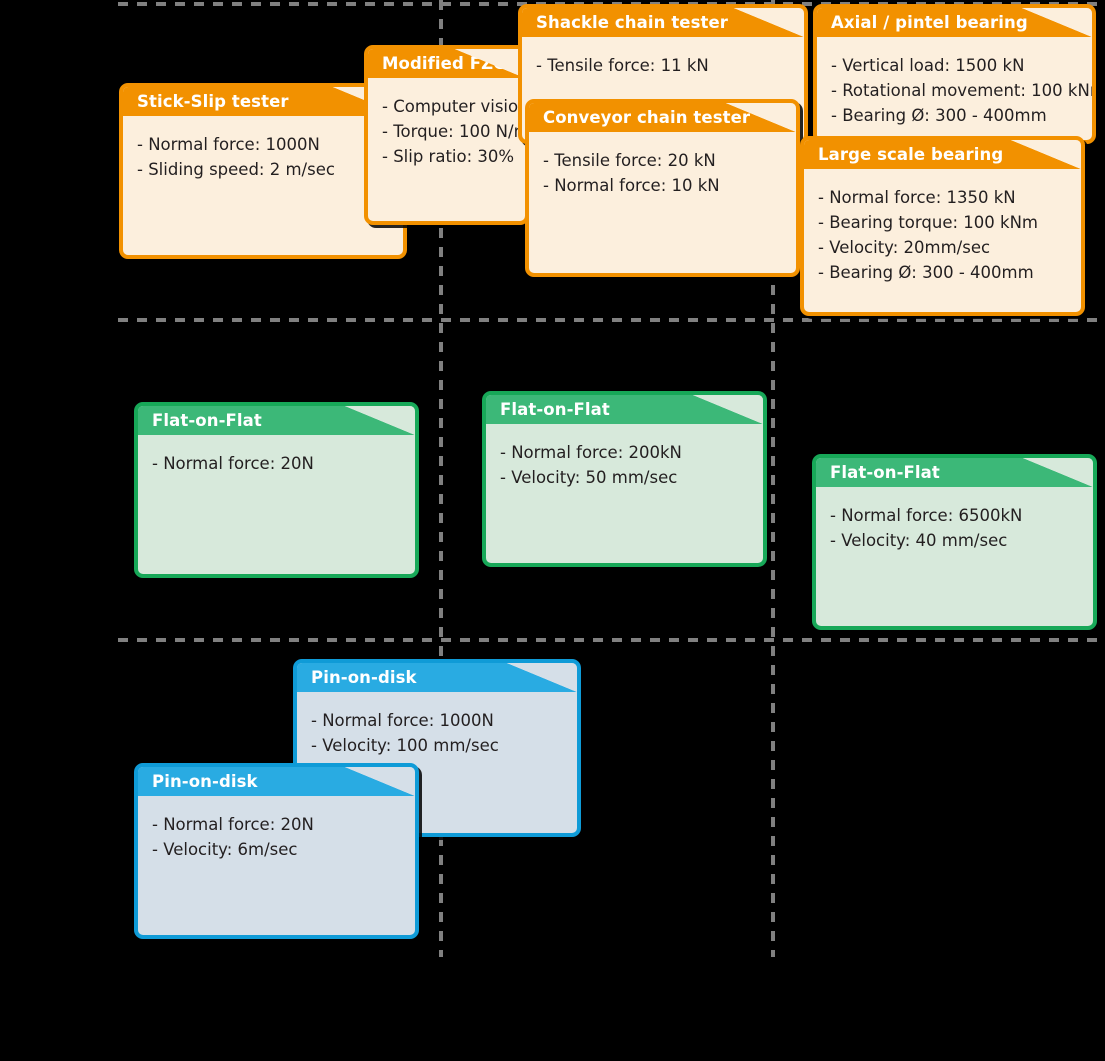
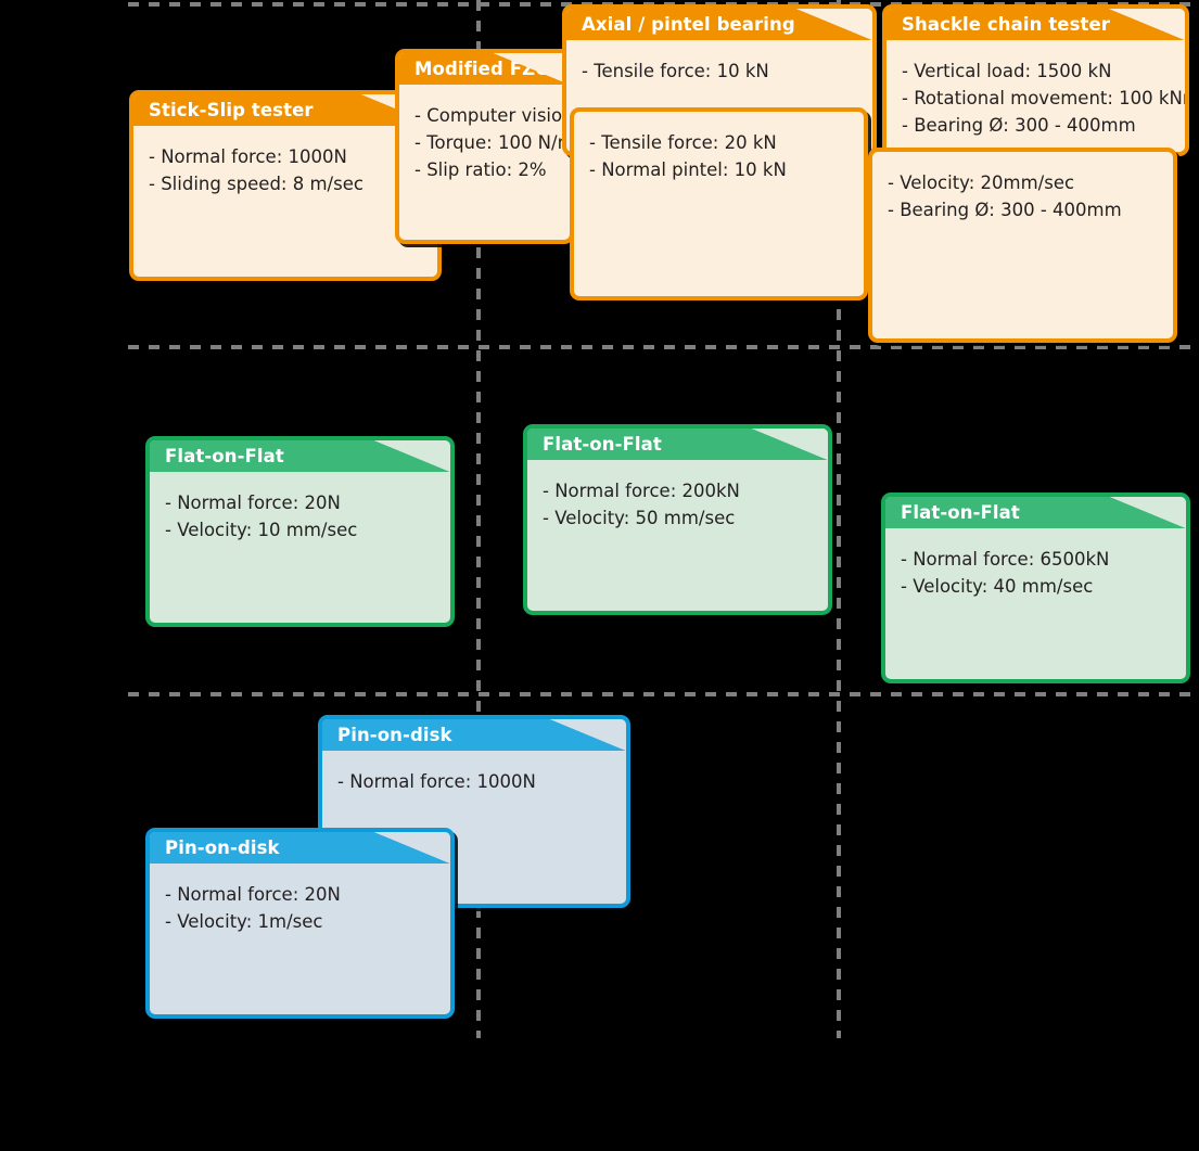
  Stick-Slip tester
  - Normal force: 1000N
- - Sliding speed: 2 m/sec
+ - Sliding speed: 8 m/sec
  Modified FZG
  - Computer visio
  - Torque: 100 N/
- - Slip ratio: 30%
+ - Slip ratio: 2%
- Shackle chain tester
+ Axial / pintel bearing
- - Tensile force: 11 kN
+ - Tensile force: 10 kN
- Conveyor chain tester
  - Tensile force: 20 kN
- - Normal force: 10 kN
+ - Normal pintel: 10 kN
- Axial / pintel bearing
+ Shackle chain tester
  - Vertical load: 1500 kN
  - Rotational movement: 100 kN
  - Bearing Ø: 300 - 400mm
- Large scale bearing
- - Normal force: 1350 kN
- - Bearing torque: 100 kNm
  - Velocity: 20mm/sec
  - Bearing Ø: 300 - 400mm
  Flat-on-Flat
  - Normal force: 20N
+ - Velocity: 10 mm/sec
  Flat-on-Flat
  - Normal force: 200kN
  - Velocity: 50 mm/sec
  Flat-on-Flat
  - Normal force: 6500kN
  - Velocity: 40 mm/sec
  Pin-on-disk
  - Normal force: 1000N
- - Velocity: 100 mm/sec
  Pin-on-disk
  - Normal force: 20N
- - Velocity: 6m/sec
+ - Velocity: 1m/sec
